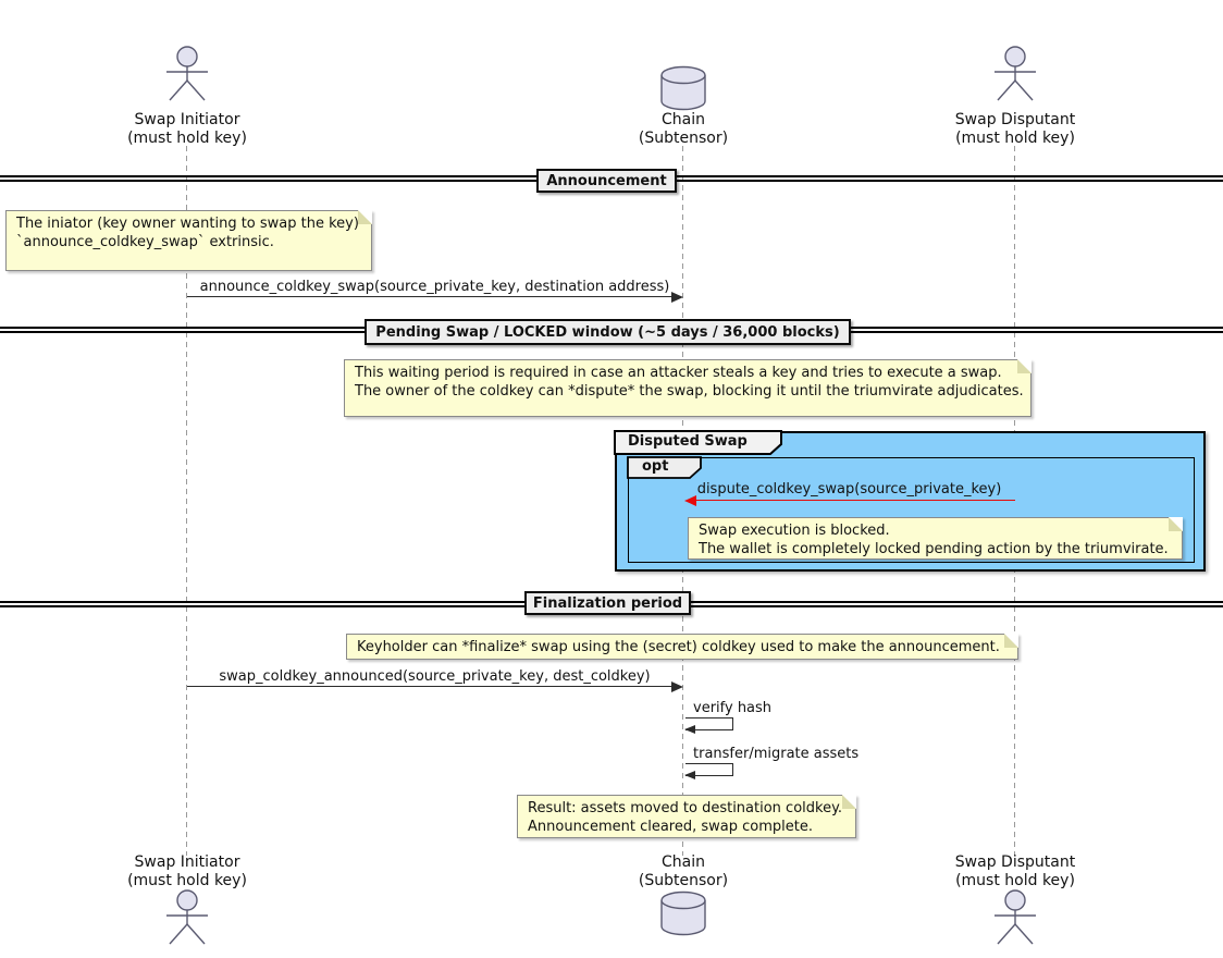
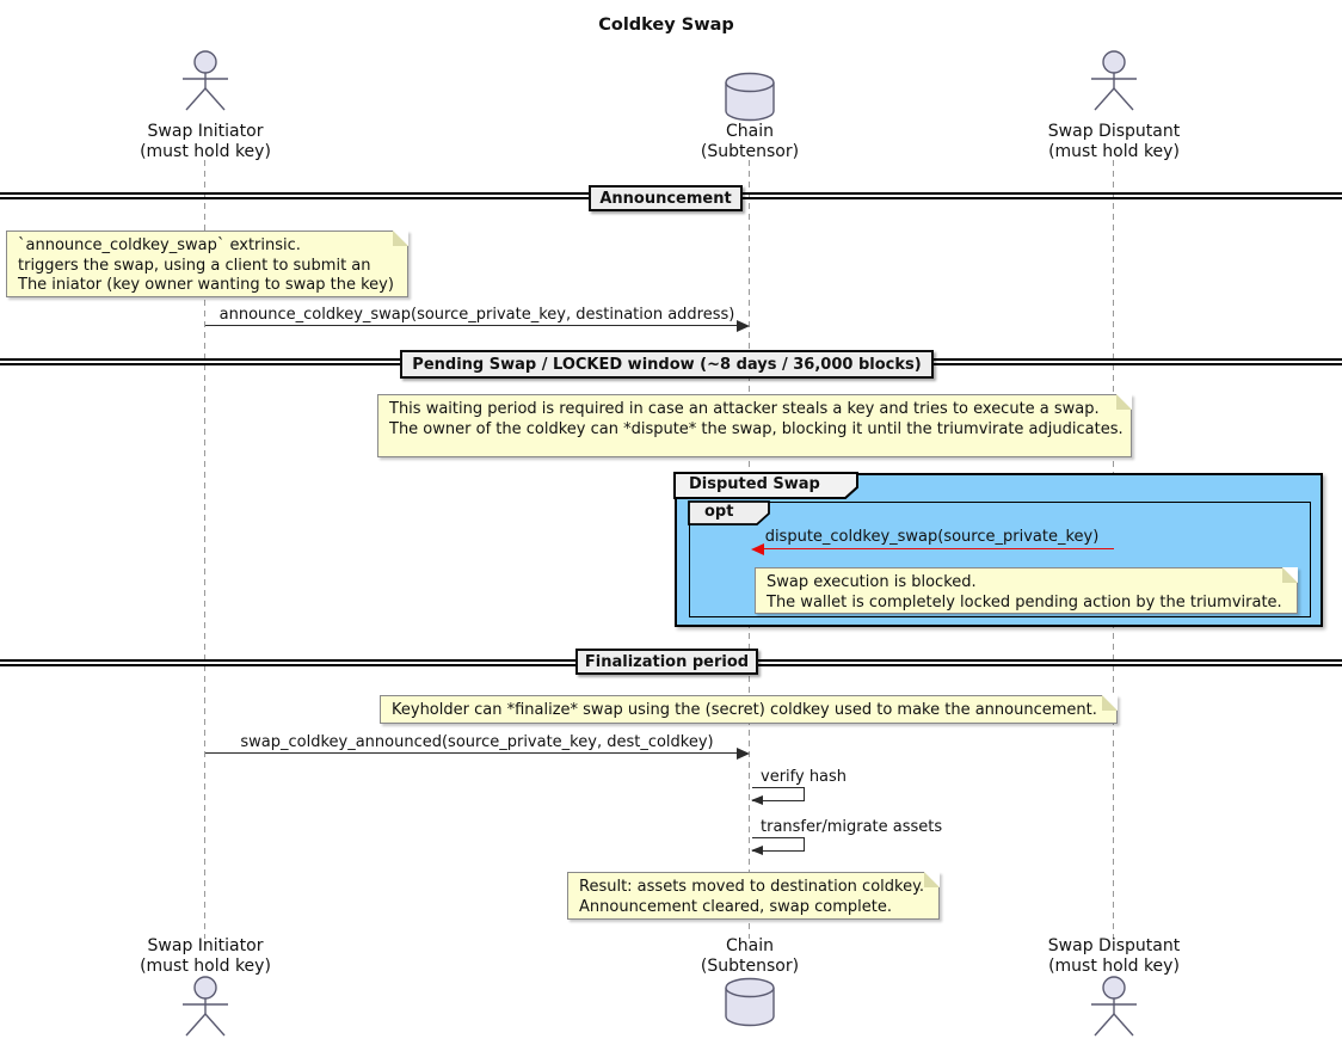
+ Coldkey Swap
  Swap Initiator
  (must hold key)
  Chain
  (Subtensor)
  Swap Disputant
  (must hold key)
  Announcement
- The iniator (key owner wanting to swap the key)
+ `announce_coldkey_swap` extrinsic.
+ triggers the swap, using a client to submit an
- `announce_coldkey_swap` extrinsic.
+ The iniator (key owner wanting to swap the key)
  announce_coldkey_swap(source_private_key, destination address)
- Pending Swap / LOCKED window (~5 days / 36,000 blocks)
+ Pending Swap / LOCKED window (~8 days / 36,000 blocks)
  This waiting period is required in case an attacker steals a key and tries to execute a swap.
  The owner of the coldkey can *dispute* the swap, blocking it until the triumvirate adjudicates.
  Disputed Swap
  opt
  dispute_coldkey_swap(source_private_key)
  Swap execution is blocked.
  The wallet is completely locked pending action by the triumvirate.
  Finalization period
  Keyholder can *finalize* swap using the (secret) coldkey used to make the announcement.
  swap_coldkey_announced(source_private_key, dest_coldkey)
  verify hash
  transfer/migrate assets
  Result: assets moved to destination coldkey.
  Announcement cleared, swap complete.
  Swap Initiator
  (must hold key)
  Chain
  (Subtensor)
  Swap Disputant
  (must hold key)
